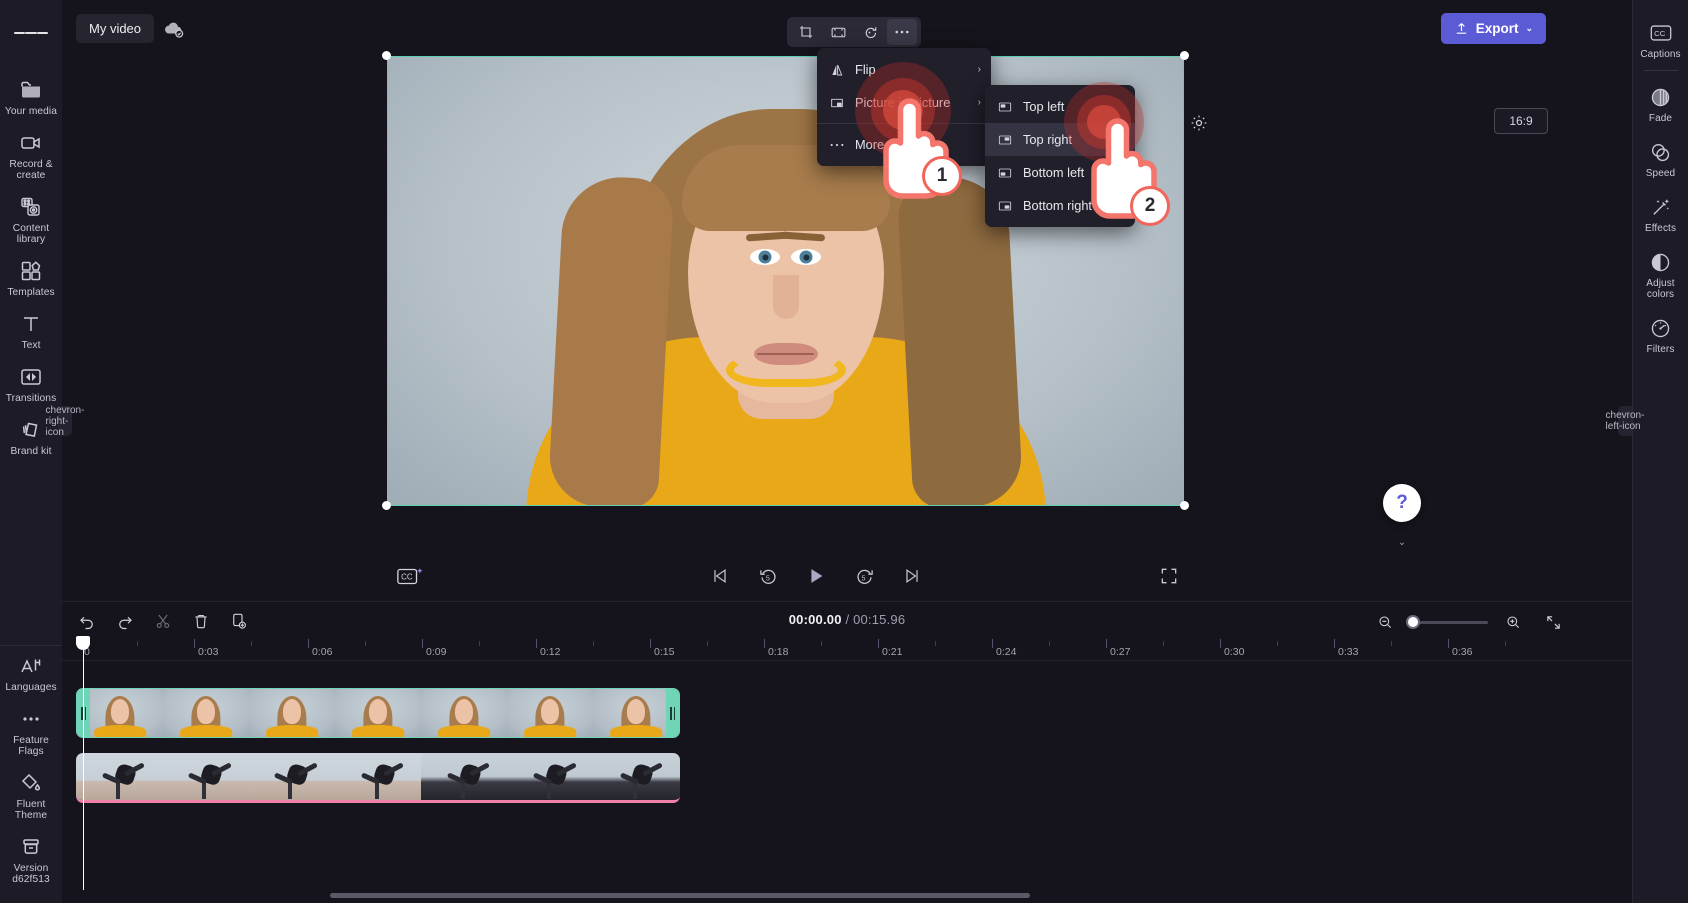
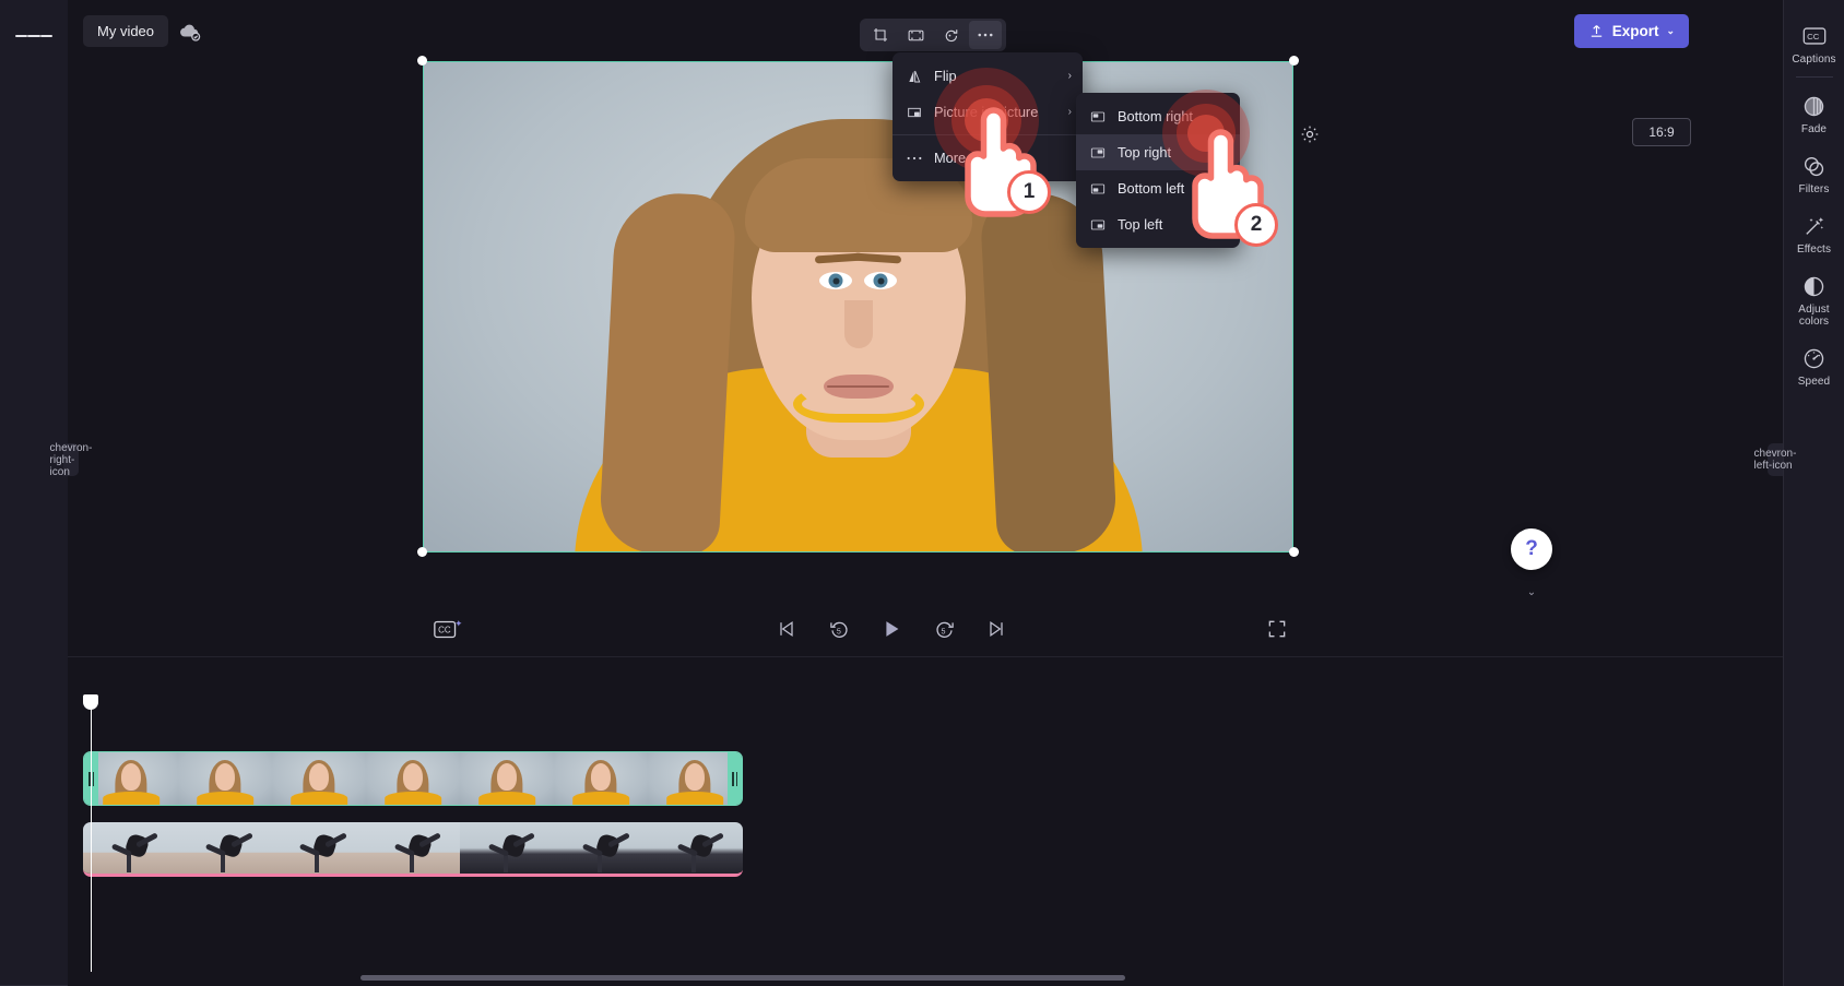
- Your media
- Record & create
- Content library
- Templates
- Text
- Transitions
- Brand kit
- Languages
- Feature Flags
- Fluent Theme
- Version d62f513
  chevron-right-icon
  My video
  Export
  ⌄
  16:9
  Flip
  ›
  Picture iicture
  ›
- Top left
+ Bottom right
  Top right
  Bottom left
- Bottom right
+ Top left
  1
  2
  CC
  5
  5
  ?
  ⌄
- 00:00.00 / 00:15.96
- 0
- 0:03
- 0:06
- 0:09
- 0:12
- 0:15
- 0:18
- 0:21
- 0:24
- 0:27
- 0:30
- 0:33
- 0:36
  CC
  Captions
  Fade
- Speed
+ Filters
  Effects
  Adjust colors
- Filters
+ Speed
  chevron-left-icon
